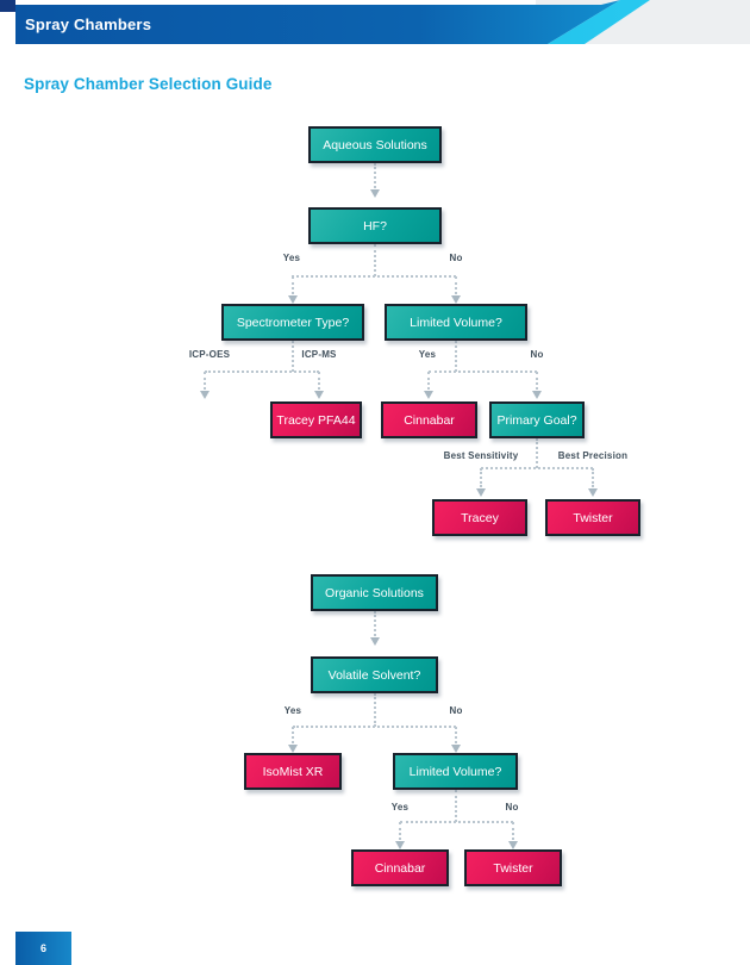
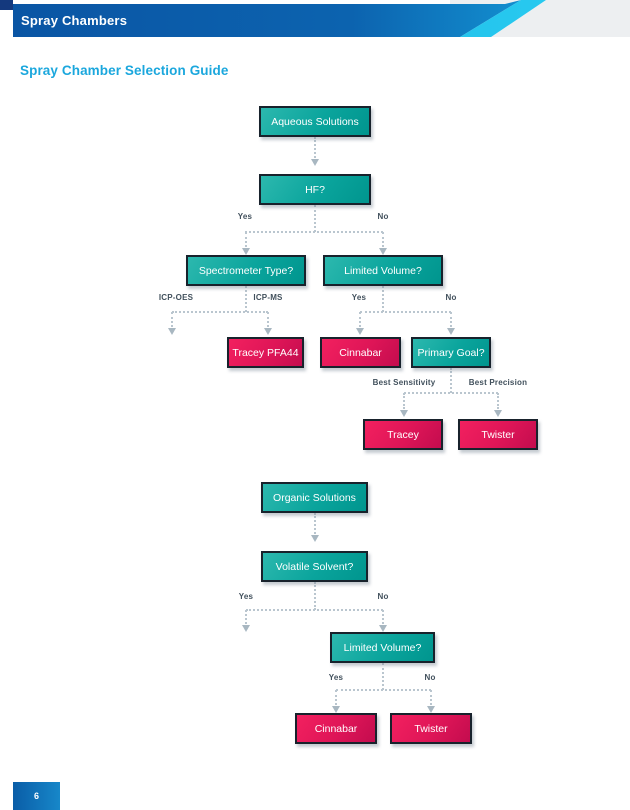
  Spray Chambers
  Spray Chamber Selection Guide
  Yes
  No
  ICP-OES
  ICP-MS
  Yes
  No
  Best Sensitivity
  Best Precision
  Aqueous Solutions
  HF?
  Spectrometer Type?
  Limited Volume?
  Tracey PFA44
  Cinnabar
  Primary Goal?
  Tracey
  Twister
  Yes
  No
  Yes
  No
  Organic Solutions
  Volatile Solvent?
- IsoMist XR
  Limited Volume?
  Cinnabar
  Twister
  6
